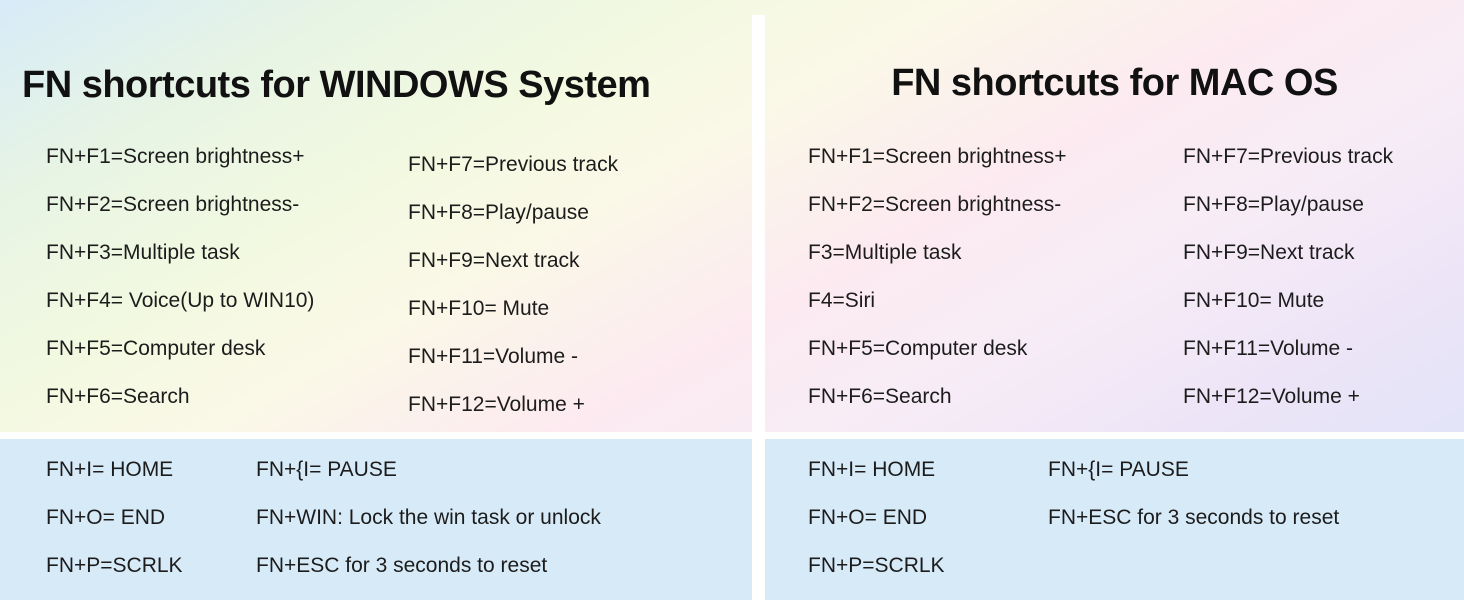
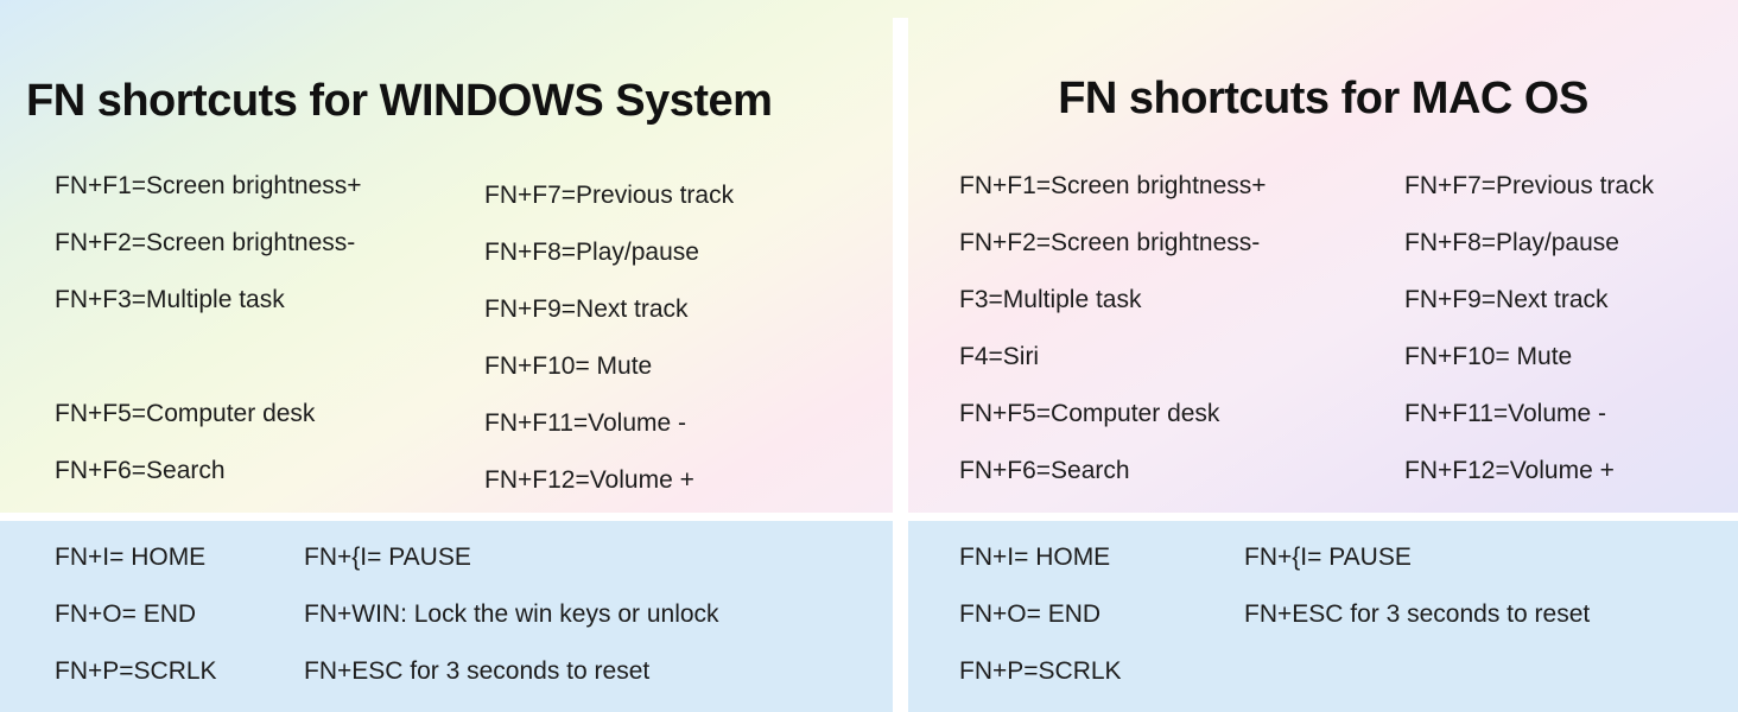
  FN shortcuts for WINDOWS System
  FN+F1=Screen brightness+
  FN+F2=Screen brightness-
  FN+F3=Multiple task
- FN+F4= Voice(Up to WIN10)
  FN+F5=Computer desk
  FN+F6=Search
  FN+F7=Previous track
  FN+F8=Play/pause
  FN+F9=Next track
  FN+F10= Mute
  FN+F11=Volume -
  FN+F12=Volume +
  FN+I= HOME
  FN+O= END
  FN+P=SCRLK
  FN+{I= PAUSE
- FN+WIN: Lock the win task or unlock
+ FN+WIN: Lock the win keys or unlock
  FN+ESC for 3 seconds to reset
  FN shortcuts for MAC OS
  FN+F1=Screen brightness+
  FN+F2=Screen brightness-
  F3=Multiple task
  F4=Siri
  FN+F5=Computer desk
  FN+F6=Search
  FN+F7=Previous track
  FN+F8=Play/pause
  FN+F9=Next track
  FN+F10= Mute
  FN+F11=Volume -
  FN+F12=Volume +
  FN+I= HOME
  FN+O= END
  FN+P=SCRLK
  FN+{I= PAUSE
  FN+ESC for 3 seconds to reset
